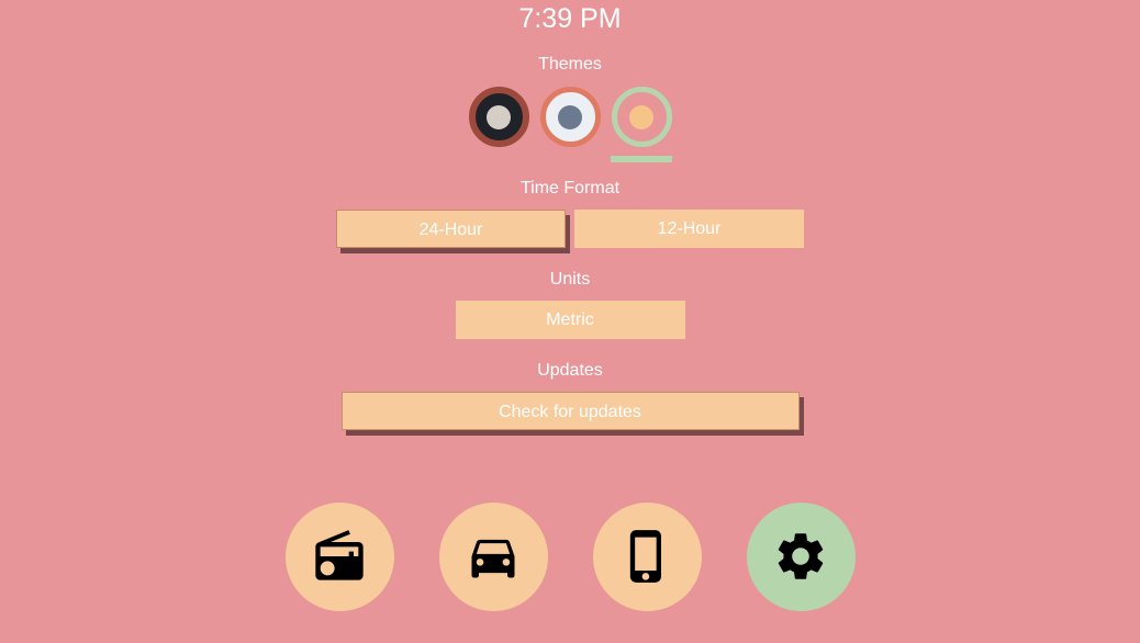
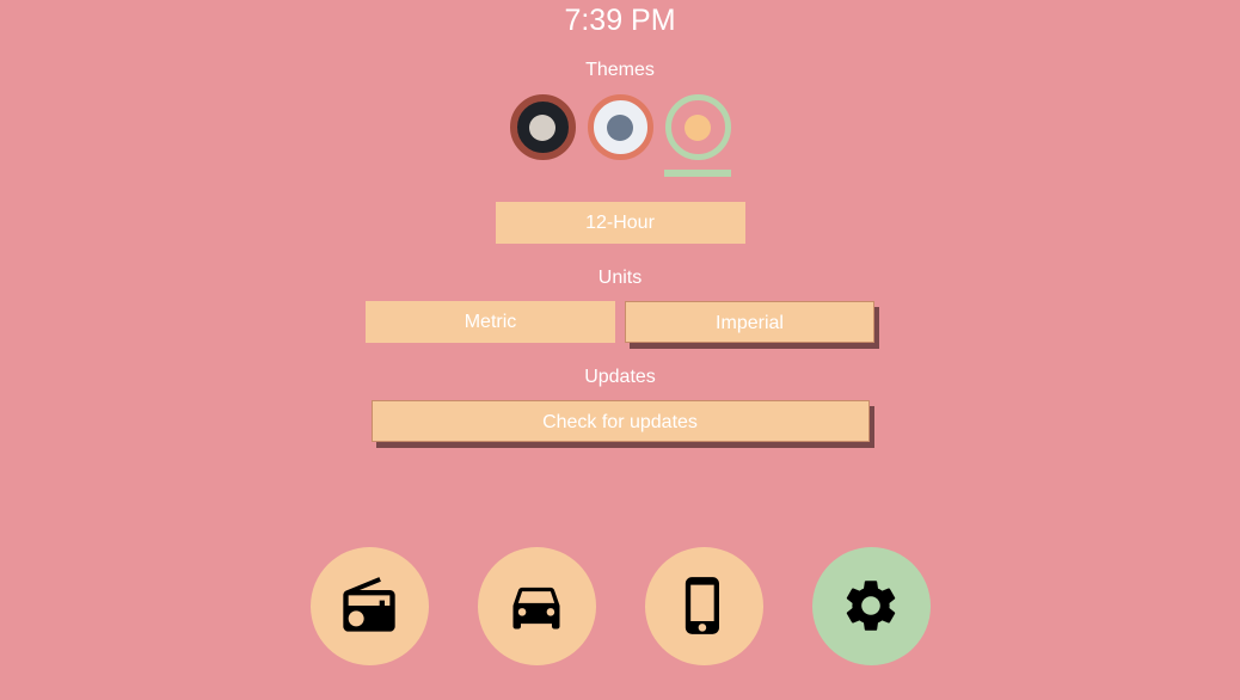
  7:39 PM
  Themes
- Time Format
- 24-Hour
  12-Hour
  Units
  Metric
+ Imperial
  Updates
  Check for updates
